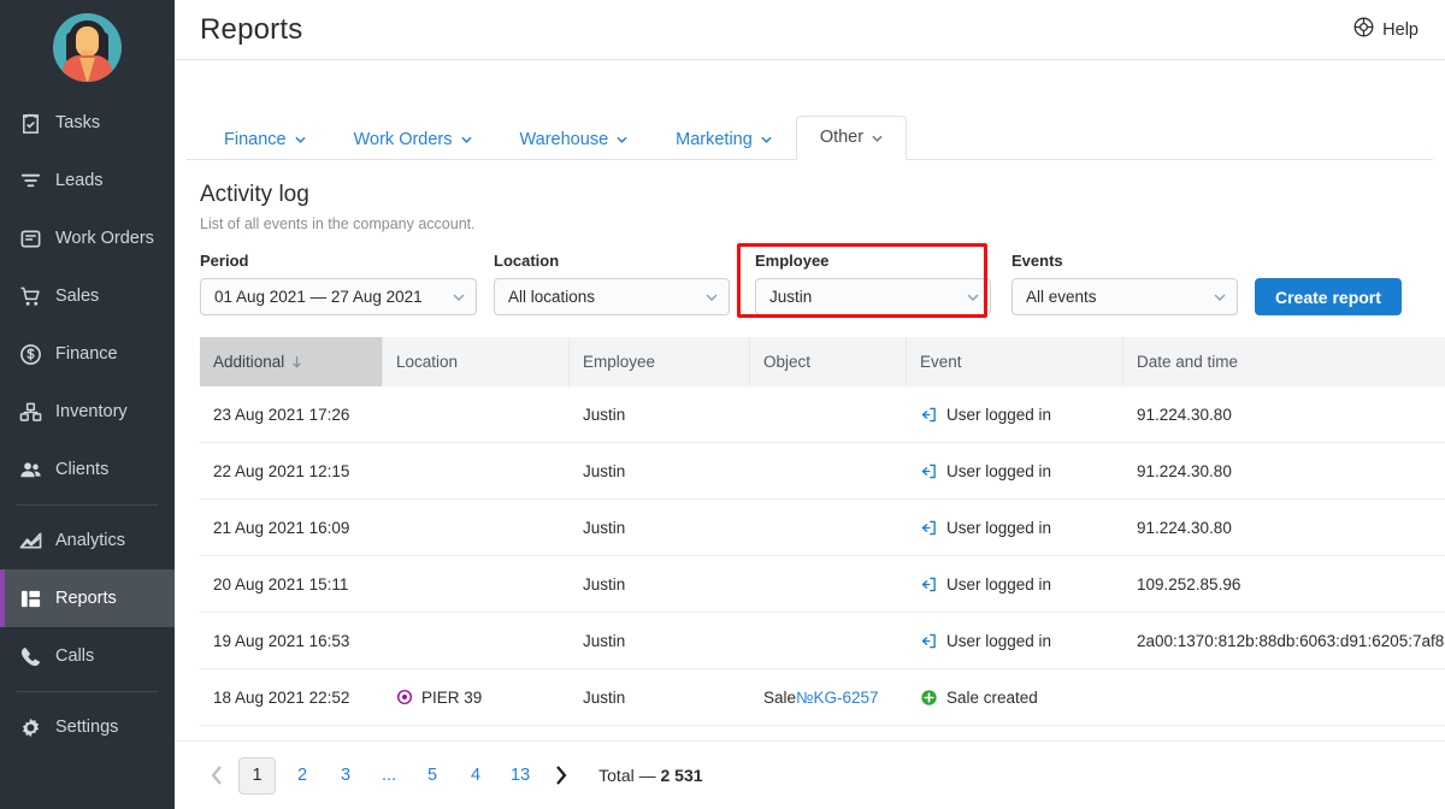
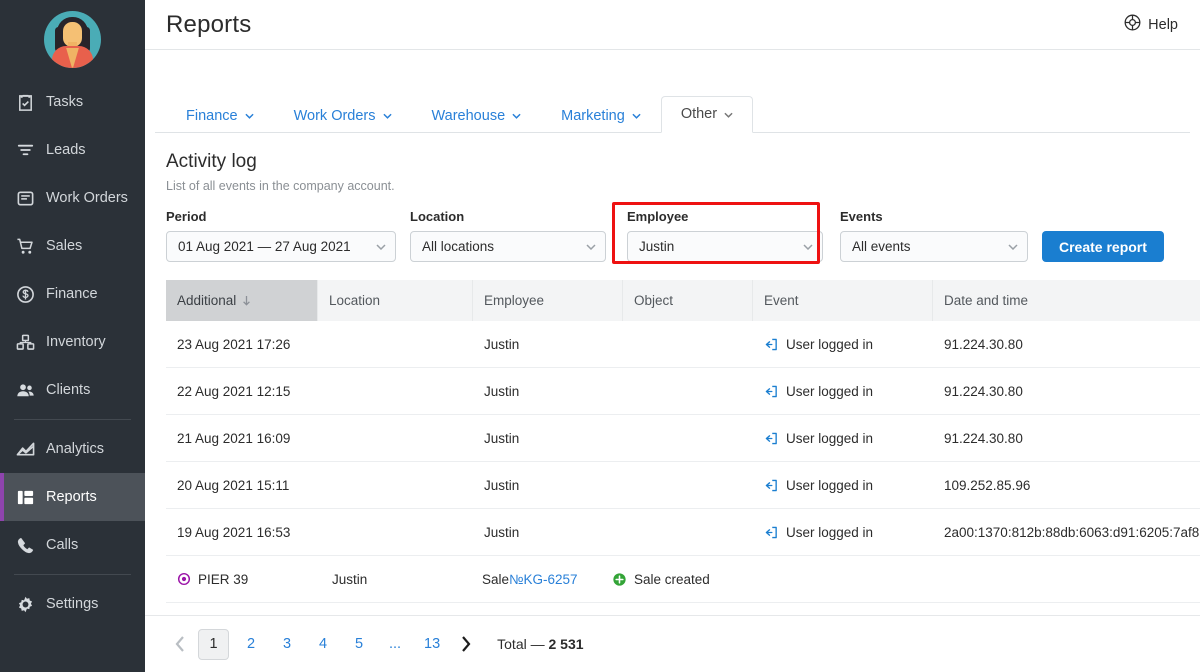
  Tasks
  Leads
  Work Orders
  Sales
  Finance
  Inventory
  Clients
  Analytics
  Reports
  Calls
  Settings
  Reports
  Help
  Finance
  Work Orders
  Warehouse
  Marketing
  Other
  Activity log
  List of all events in the company account.
  Period
  01 Aug 2021 — 27 Aug 2021
  Location
  All locations
  Employee
  Justin
  Events
  All events
  Create report
  Additional
  Location
  Employee
  Object
  Event
  Date and time
  23 Aug 2021 17:26
  Justin
  User logged in
  91.224.30.80
  22 Aug 2021 12:15
  Justin
  User logged in
  91.224.30.80
  21 Aug 2021 16:09
  Justin
  User logged in
  91.224.30.80
  20 Aug 2021 15:11
  Justin
  User logged in
  109.252.85.96
  19 Aug 2021 16:53
  Justin
  User logged in
  2a00:1370:812b:88db:6063:d91:6205:7af8
- 18 Aug 2021 22:52
  PIER 39
  Justin
  Sale
  №KG-6257
  Sale created
  1
  2
  3
- ...
+ 4
  5
- 4
+ ...
  13
  Total — 2 531
